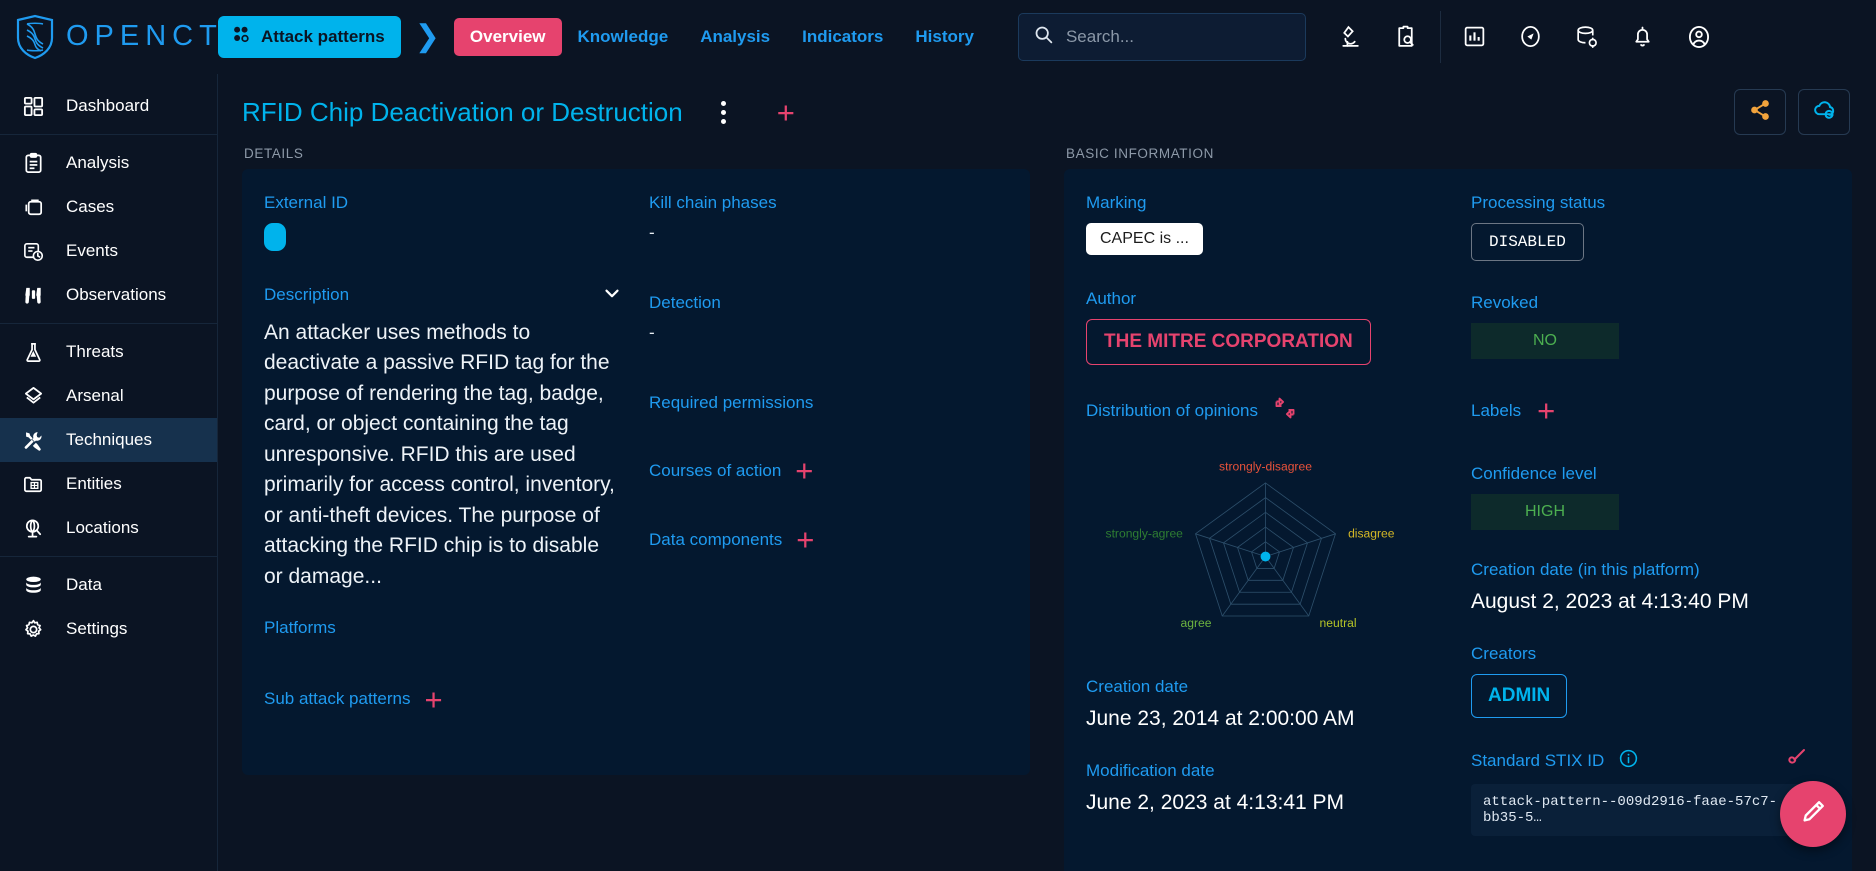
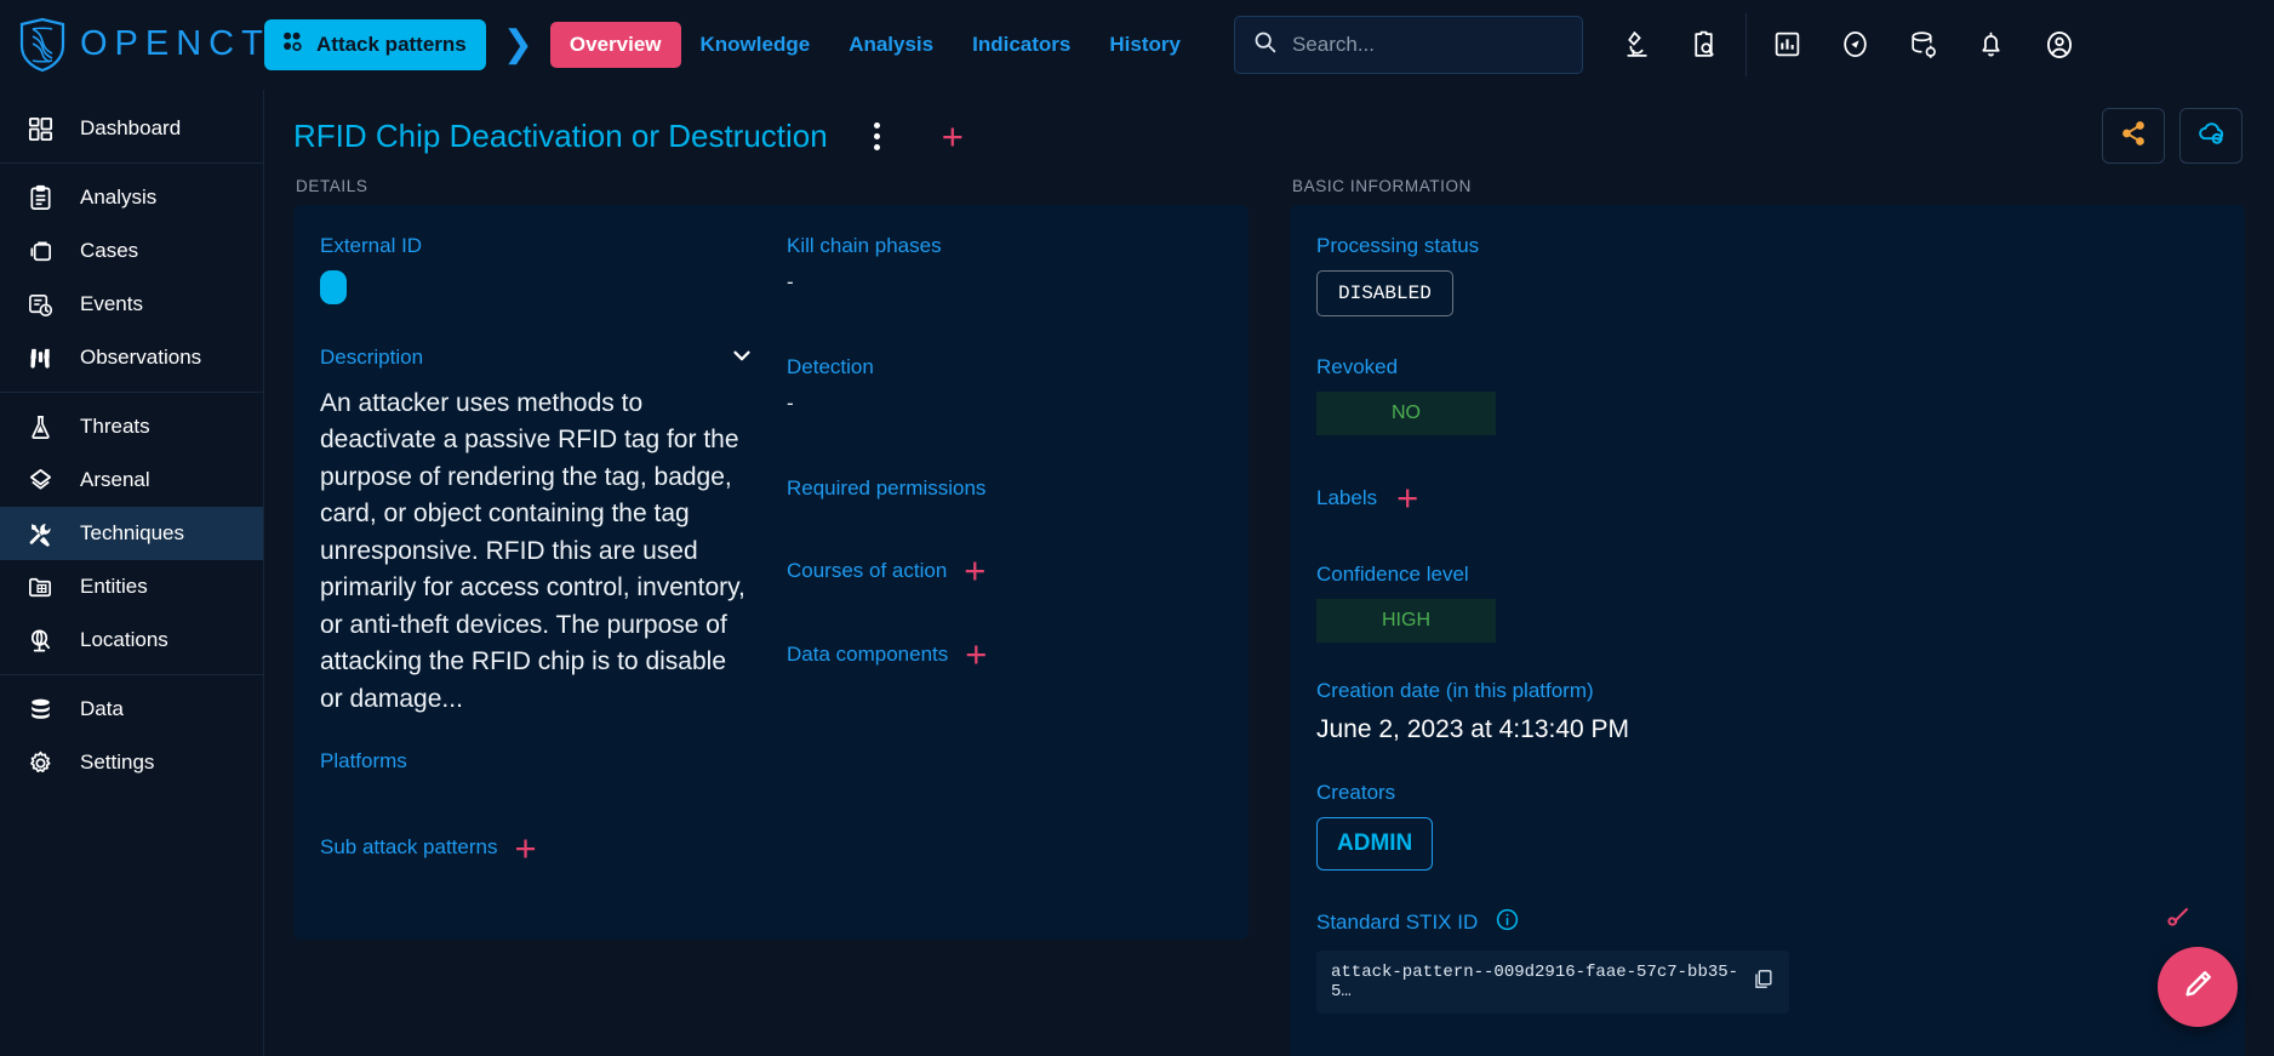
  OPENCT
  Attack patterns
  ❯
  Overview
  Knowledge
  Analysis
  Indicators
  History
  Search...
  Dashboard
  Analysis
  Cases
  Events
  Observations
  Threats
  Arsenal
  Techniques
  Entities
  Locations
  Data
  Settings
  RFID Chip Deactivation or Destruction
  +
  DETAILS
  External ID
  Description
  An attacker uses methods to deactivate a passive RFID tag for the purpose of rendering the tag, badge, card, or object containing the tag unresponsive. RFID this are used primarily for access control, inventory, or anti-theft devices. The purpose of attacking the RFID chip is to disable or damage...
  Platforms
  Sub attack patterns
  +
  Kill chain phases
  -
  Detection
  -
  Required permissions
  Courses of action
  +
  Data components
  +
  BASIC INFORMATION
- Marking
- CAPEC is ...
- Author
- THE MITRE CORPORATION
- Distribution of opinions
- strongly-disagree
- disagree
- neutral
- agree
- strongly-agree
- Creation date
- June 23, 2014 at 2:00:00 AM
- Modification date
- June 2, 2023 at 4:13:41 PM
  Processing status
  DISABLED
  Revoked
  NO
  Labels
  +
  Confidence level
  HIGH
  Creation date (in this platform)
- August 2, 2023 at 4:13:40 PM
+ June 2, 2023 at 4:13:40 PM
  Creators
  ADMIN
  Standard STIX ID
  attack-pattern--009d2916-faae-57c7-bb35-5…
